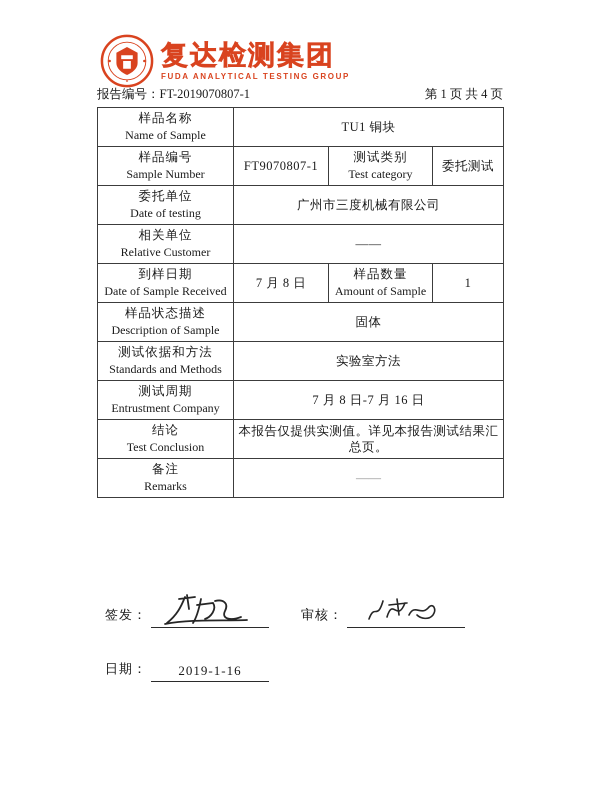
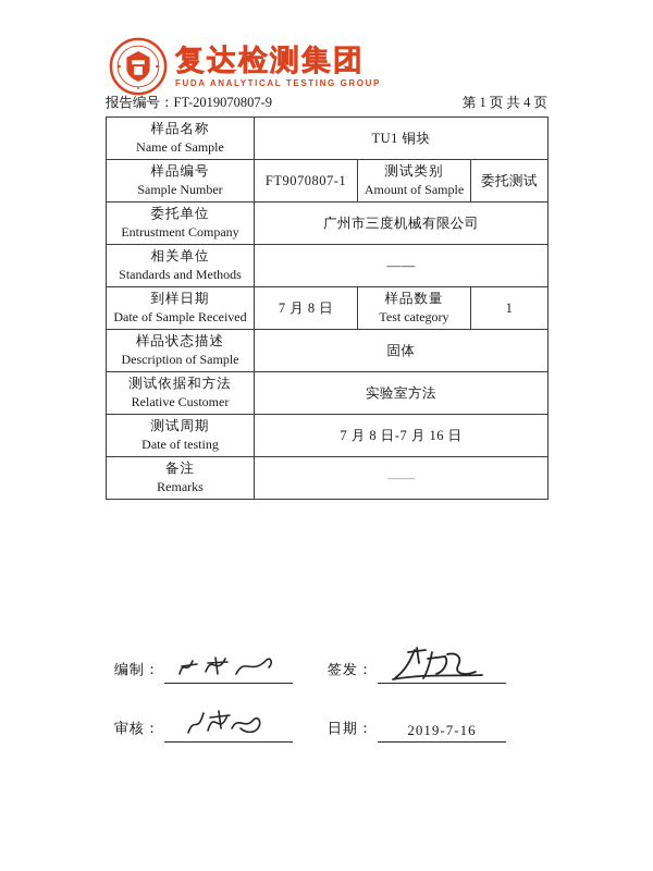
  复达检测集团
  FUDA ANALYTICAL TESTING GROUP
- 报告编号：FT-2019070807-1
+ 报告编号：FT-2019070807-9
  第 1 页 共 4 页
  样品名称Name of Sample	TU1 铜块
- 样品编号Sample Number	FT9070807-1	测试类别Test category	委托测试
+ 样品编号Sample Number	FT9070807-1	测试类别Amount of Sample	委托测试
- 委托单位Date of testing	广州市三度机械有限公司
+ 委托单位Entrustment Company	广州市三度机械有限公司
- 相关单位Relative Customer	——
+ 相关单位Standards and Methods	——
- 到样日期Date of Sample Received	7 月 8 日	样品数量Amount of Sample	1
+ 到样日期Date of Sample Received	7 月 8 日	样品数量Test category	1
  样品状态描述Description of Sample	固体
- 测试依据和方法Standards and Methods	实验室方法
+ 测试依据和方法Relative Customer	实验室方法
- 测试周期Entrustment Company	7 月 8 日-7 月 16 日
+ 测试周期Date of testing	7 月 8 日-7 月 16 日
- 结论Test Conclusion	本报告仅提供实测值。详见本报告测试结果汇总页。
  备注Remarks	——
+ 编制：
  签发：
  审核：
  日期：
- 2019-1-16
+ 2019-7-16
